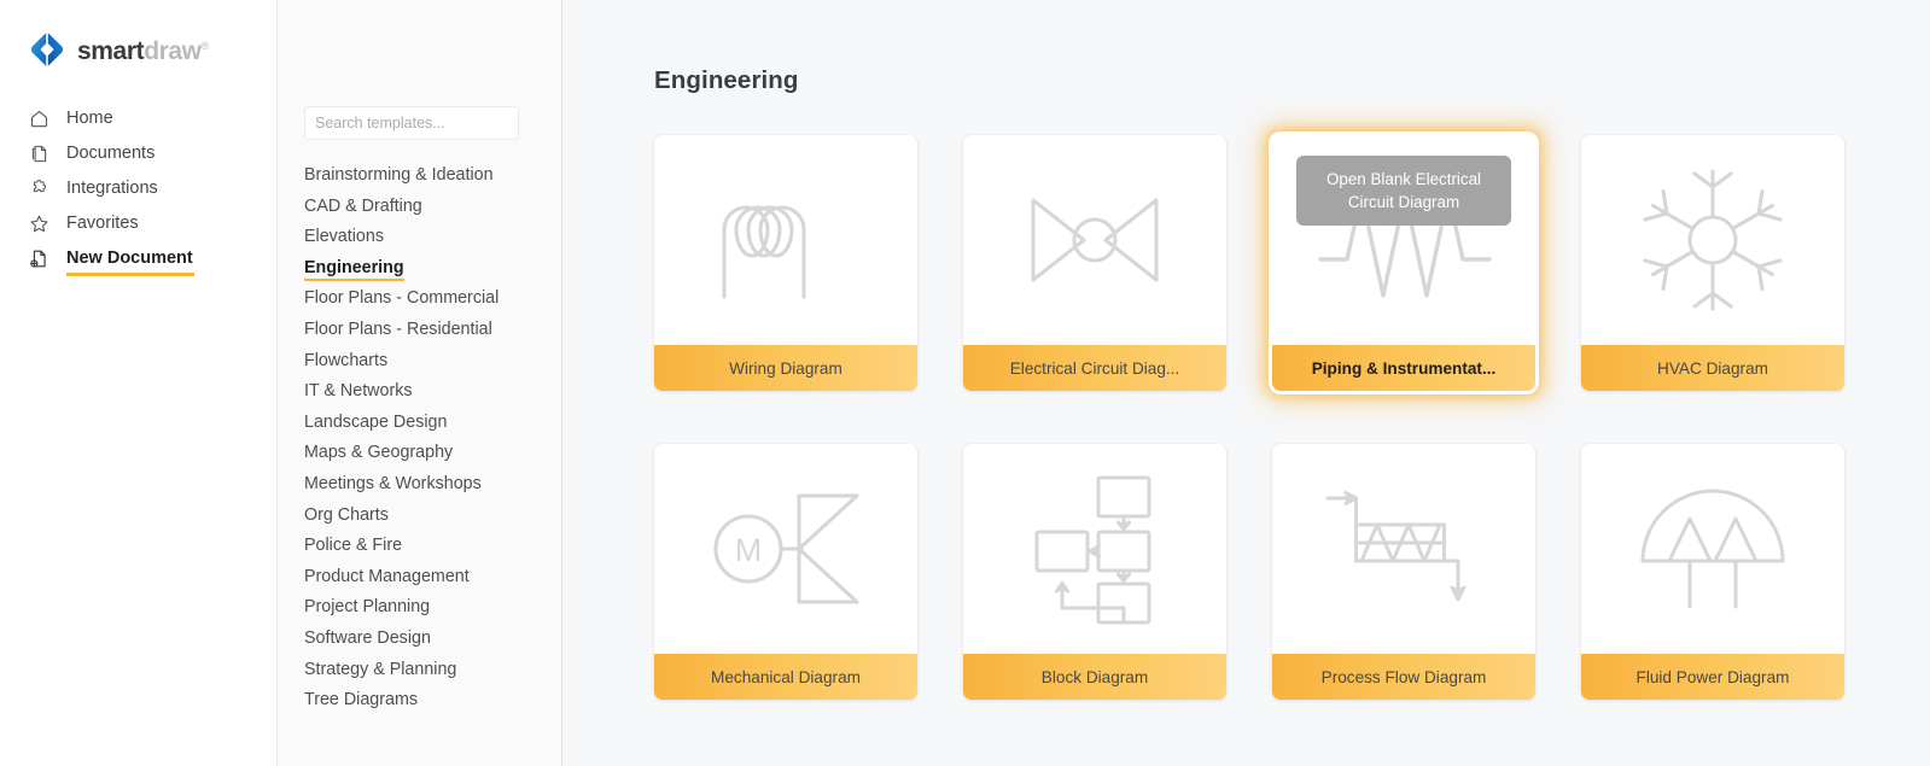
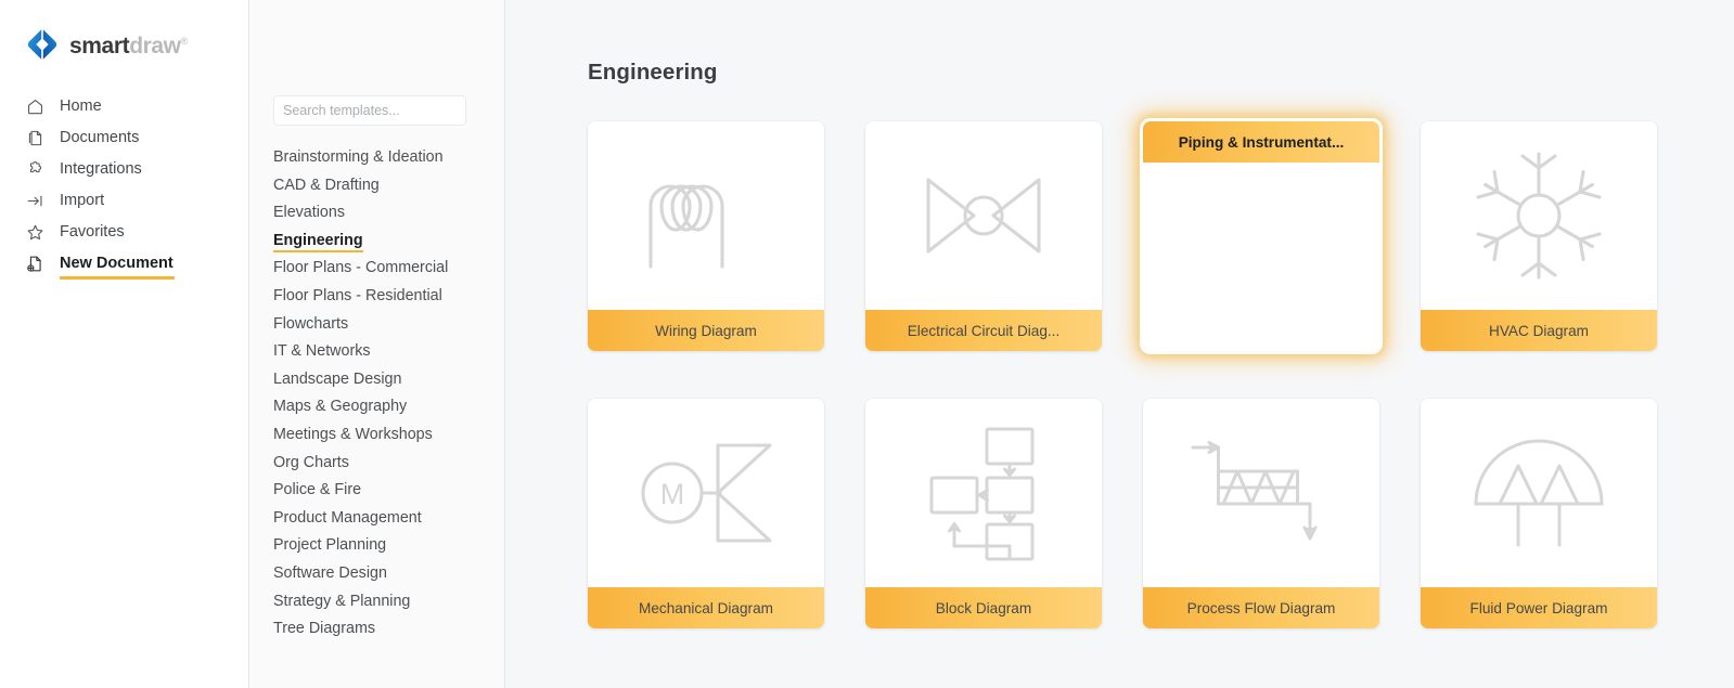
  smartdraw®
  Home
  Documents
  Integrations
+ Import
  Favorites
  New Document
  Search templates...
  Brainstorming & Ideation
  CAD & Drafting
  Elevations
  Engineering
  Floor Plans - Commercial
  Floor Plans - Residential
  Flowcharts
  IT & Networks
  Landscape Design
  Maps & Geography
  Meetings & Workshops
  Org Charts
  Police & Fire
  Product Management
  Project Planning
  Software Design
  Strategy & Planning
  Tree Diagrams
  Engineering
  Wiring Diagram
  Electrical Circuit Diag...
- Open Blank Electrical Circuit Diagram
  Piping & Instrumentat...
  HVAC Diagram
  M
  Mechanical Diagram
  Block Diagram
  Process Flow Diagram
  Fluid Power Diagram
